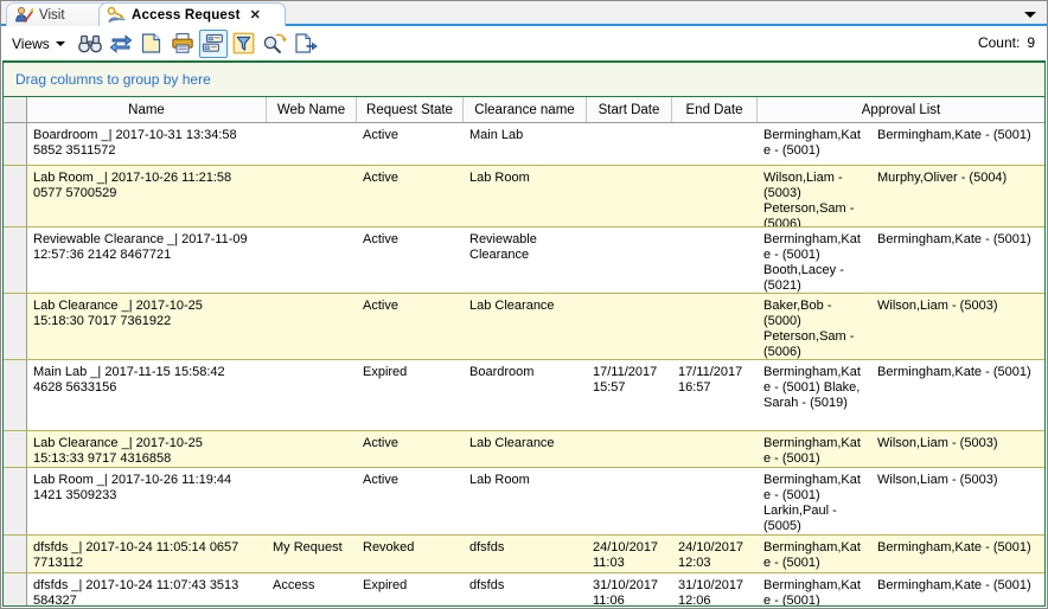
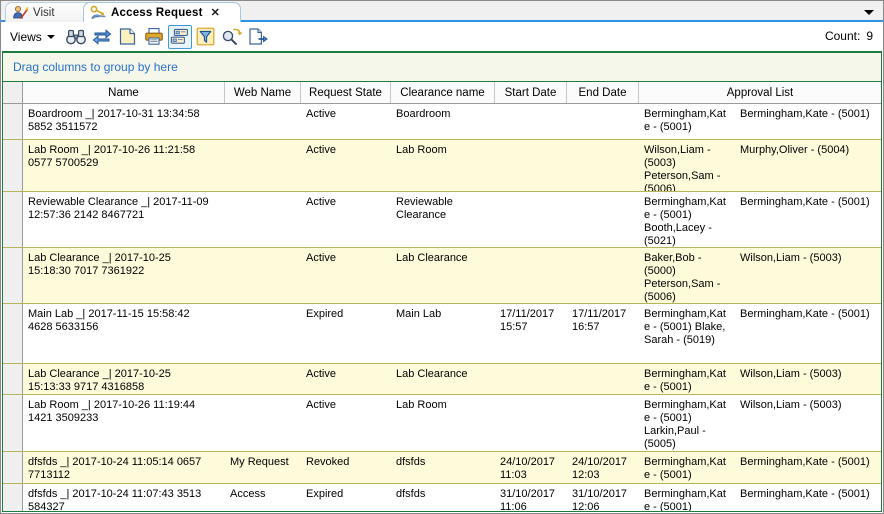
  Visit
  Access Request
  ✕
  Views
  Count: 9
  Drag columns to group by here
  Name
  Web Name
  Request State
  Clearance name
  Start Date
  End Date
  Approval List
  Boardroom _| 2017-10-31 13:34:58
  5852 3511572
  Active
- Main Lab
+ Boardroom
  Bermingham,Kate - (5001)
  Bermingham,Kate - (5001)
  Lab Room _| 2017-10-26 11:21:58
  0577 5700529
  Active
  Lab Room
  Wilson,Liam - (5003) Peterson,Sam - (5006)
  Murphy,Oliver - (5004)
  Reviewable Clearance _| 2017-11-09
  12:57:36 2142 8467721
  Active
  Reviewable Clearance
  Bermingham,Kate - (5001) Booth,Lacey - (5021)
  Bermingham,Kate - (5001)
  Lab Clearance _| 2017-10-25
  15:18:30 7017 7361922
  Active
  Lab Clearance
  Baker,Bob - (5000) Peterson,Sam - (5006)
  Wilson,Liam - (5003)
  Main Lab _| 2017-11-15 15:58:42
  4628 5633156
  Expired
- Boardroom
+ Main Lab
  17/11/2017
  15:57
  17/11/2017
  16:57
  Bermingham,Kate - (5001) Blake, Sarah - (5019)
  Bermingham,Kate - (5001)
  Lab Clearance _| 2017-10-25
  15:13:33 9717 4316858
  Active
  Lab Clearance
  Bermingham,Kate - (5001)
  Wilson,Liam - (5003)
  Lab Room _| 2017-10-26 11:19:44
  1421 3509233
  Active
  Lab Room
  Bermingham,Kate - (5001) Larkin,Paul - (5005)
  Wilson,Liam - (5003)
  dfsfds _| 2017-10-24 11:05:14 0657
  7713112
  My Request
  Revoked
  dfsfds
  24/10/2017
  11:03
  24/10/2017
  12:03
  Bermingham,Kate - (5001)
  Bermingham,Kate - (5001)
  dfsfds _| 2017-10-24 11:07:43 3513
  584327
  Access
  Expired
  dfsfds
  31/10/2017
  11:06
  31/10/2017
  12:06
  Bermingham,Kate - (5001)
  Bermingham,Kate - (5001)
